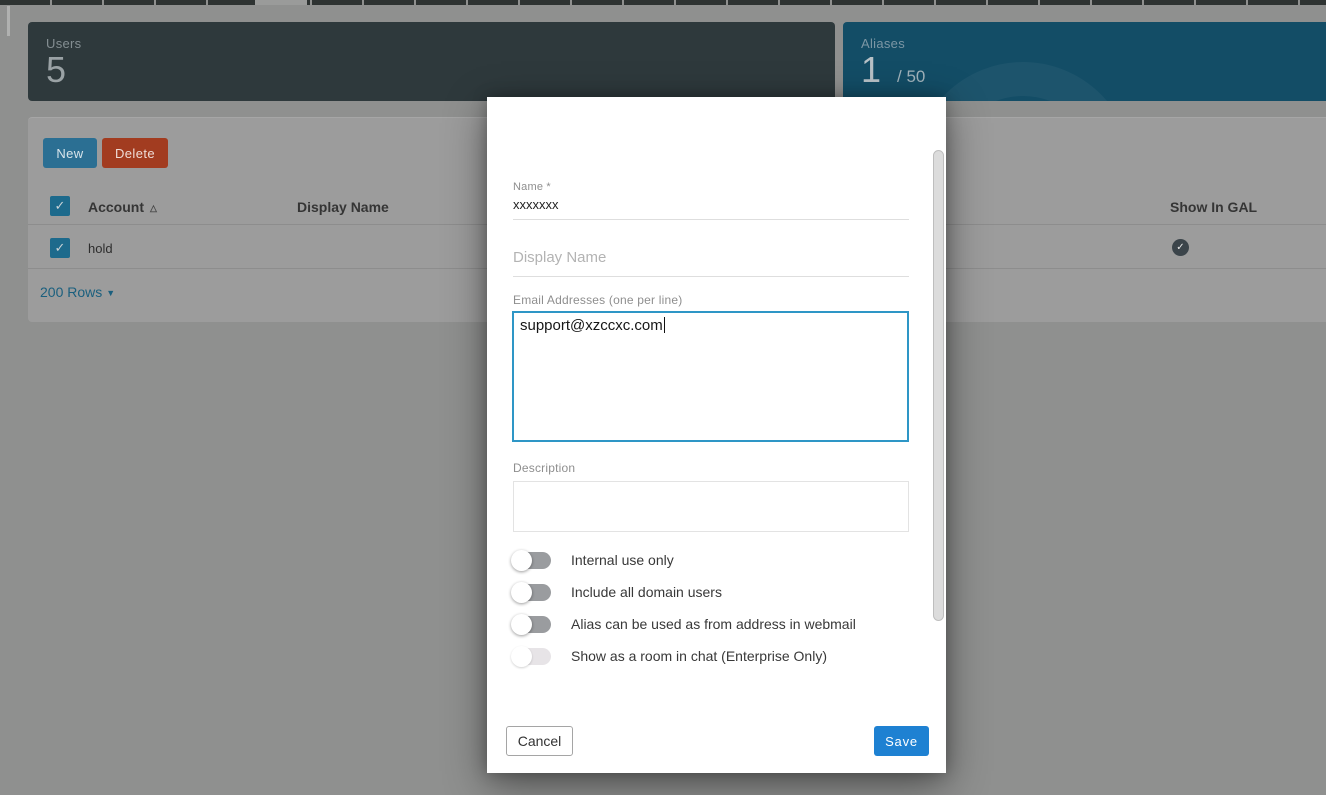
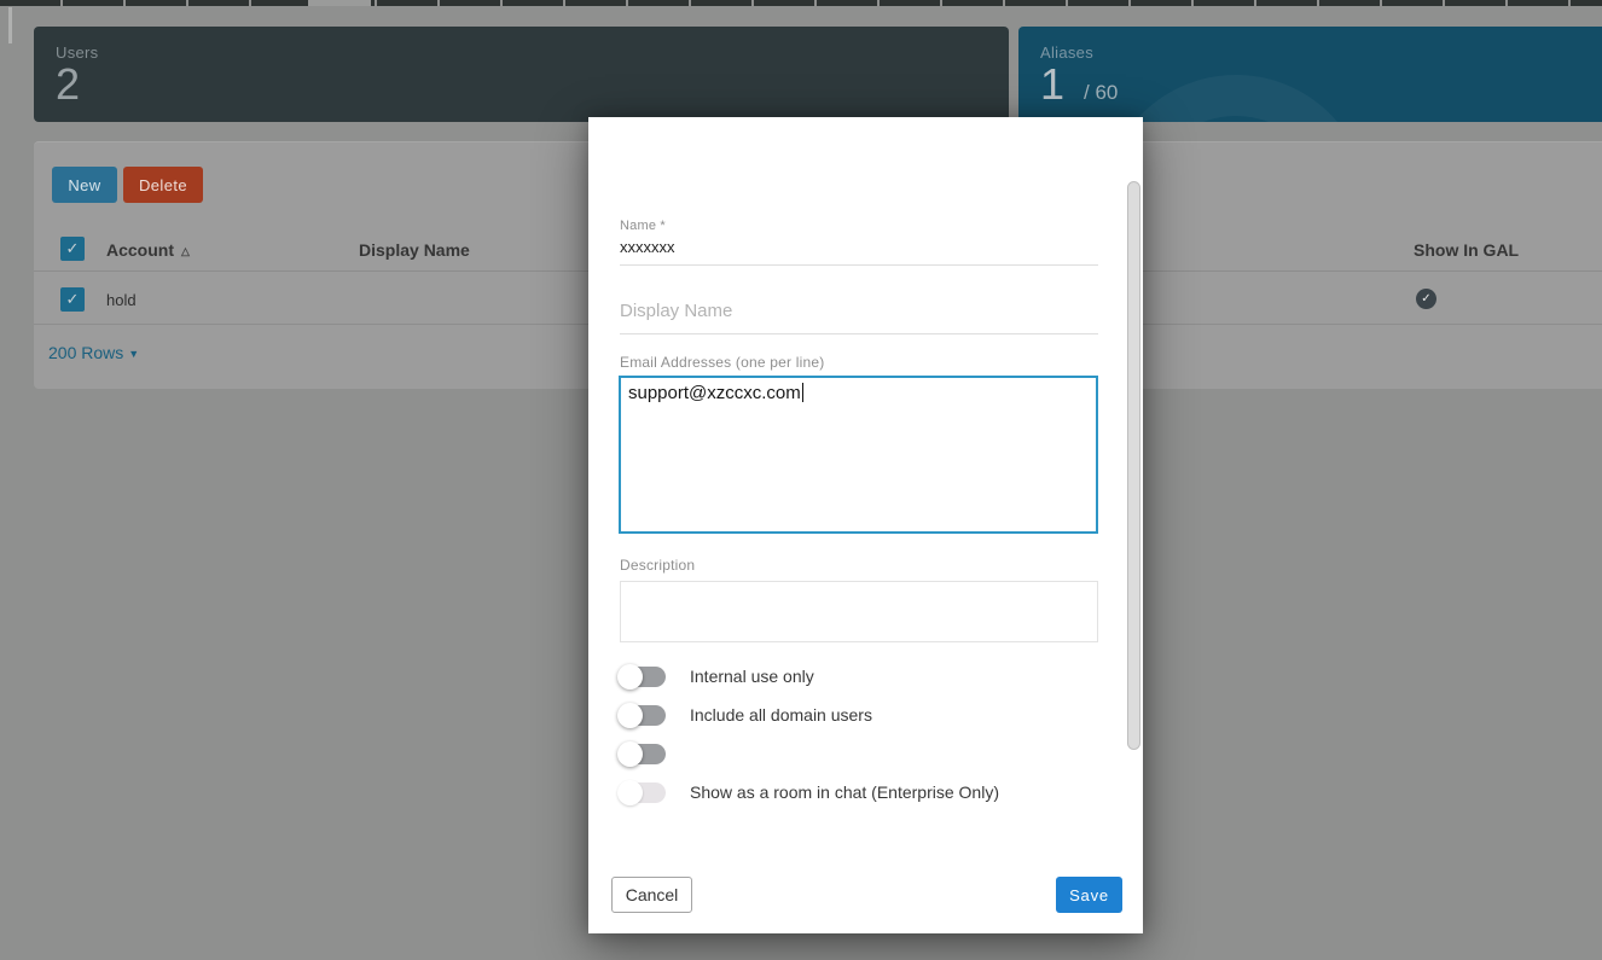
  Users
- 5
+ 2
  Aliases
  1
- / 50
+ / 60
  New
  Delete
  ✓
  Account △
  Display Name
  Show In GAL
  ✓
  hold
  ✓
  200 Rows ▼
  Name *
  xxxxxxx
  Display Name
  Email Addresses (one per line)
  support@xzccxc.com
  Description
  Internal use only
  Include all domain users
- Alias can be used as from address in webmail
  Show as a room in chat (Enterprise Only)
  Cancel
  Save
